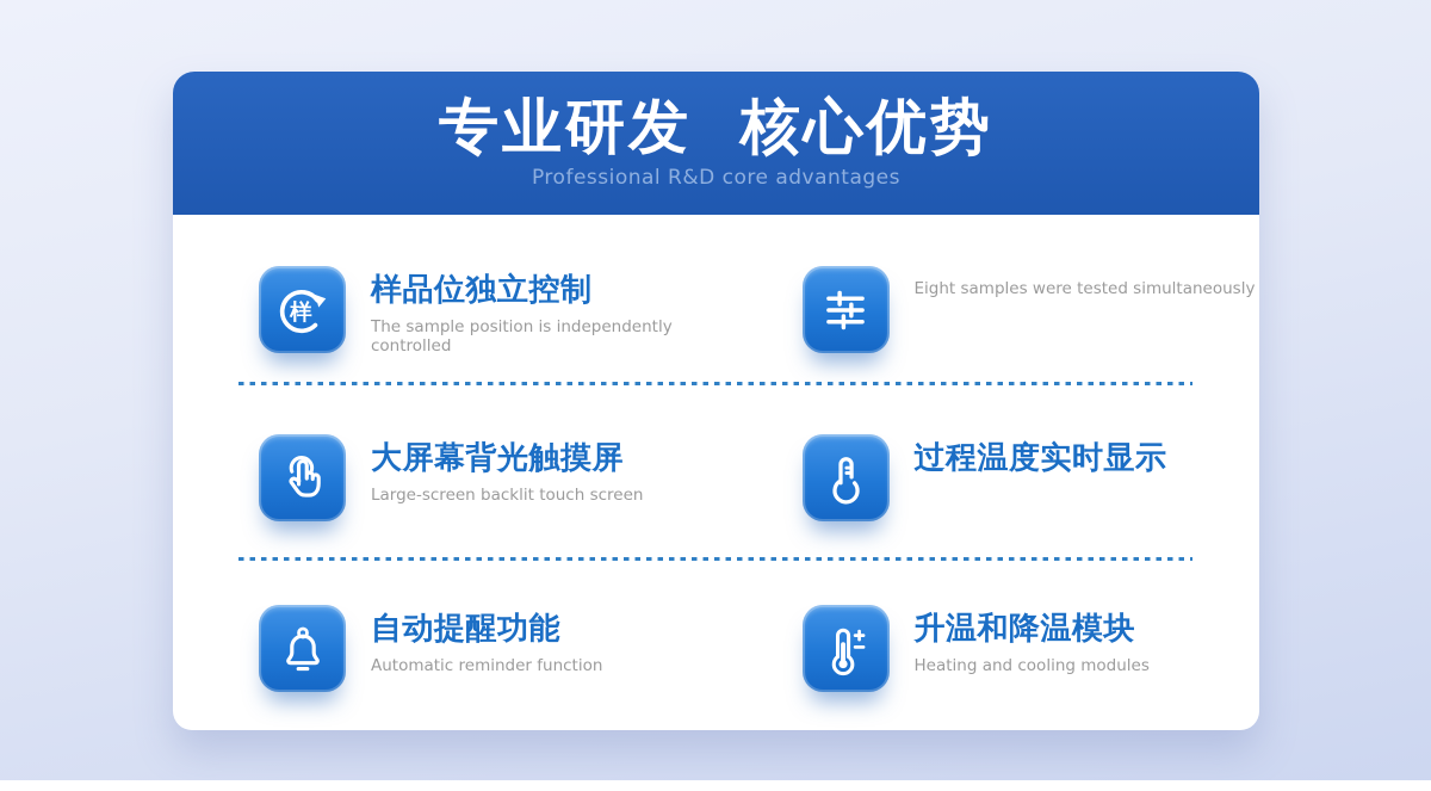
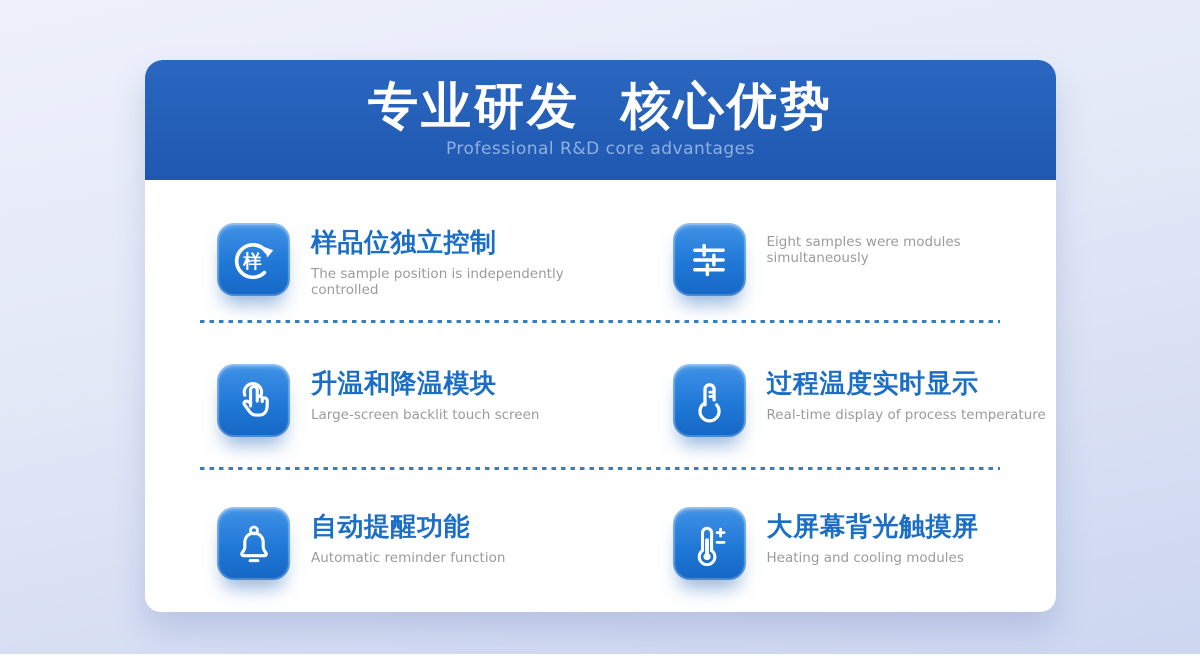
  专业研发 核心优势
  Professional R&D core advantages
  样
  样品位独立控制
  The sample position is independently controlled
- Eight samples were tested simultaneously
+ Eight samples were modules simultaneously
- 大屏幕背光触摸屏
+ 升温和降温模块
  Large-screen backlit touch screen
  过程温度实时显示
+ Real-time display of process temperature
  自动提醒功能
  Automatic reminder function
- 升温和降温模块
+ 大屏幕背光触摸屏
  Heating and cooling modules
